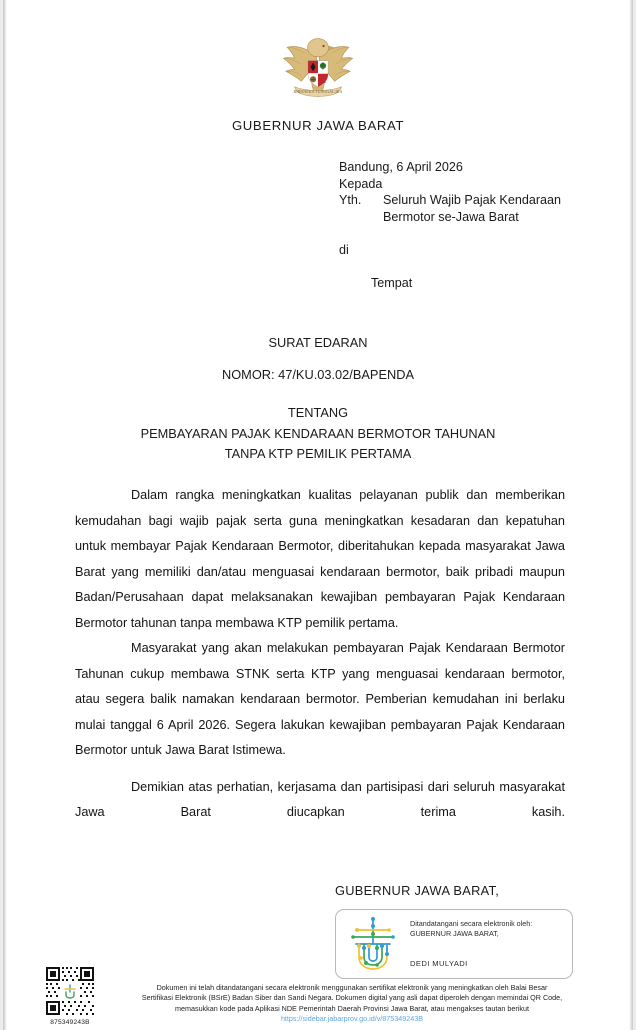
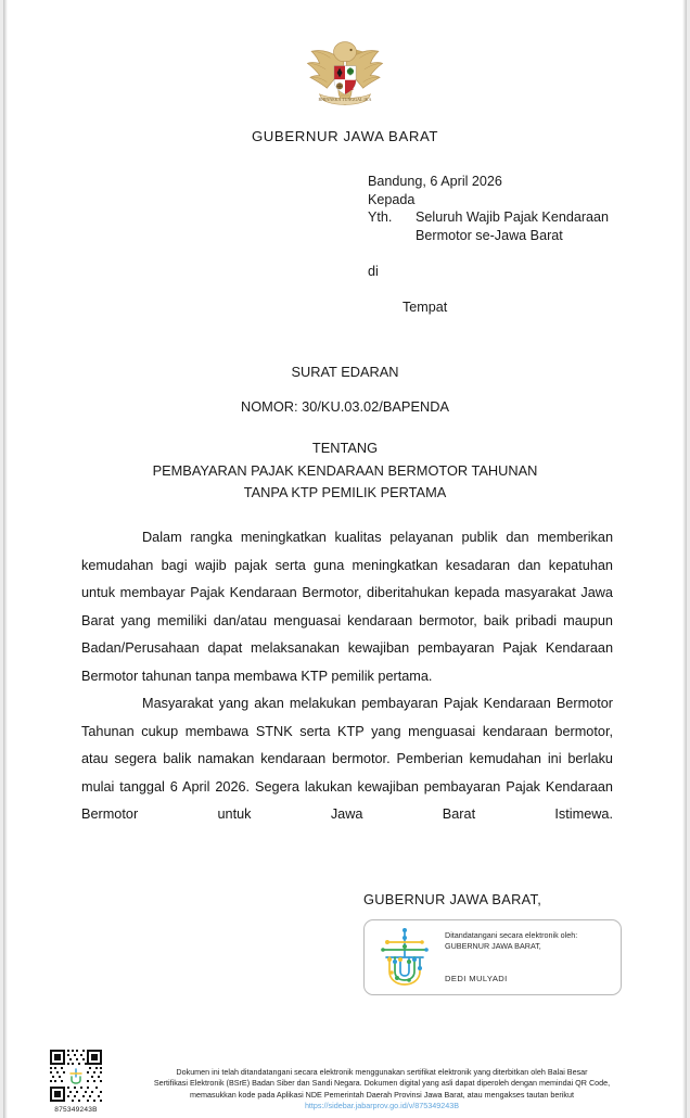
  GUBERNUR JAWA BARAT
  Bandung, 6 April 2026
  Kepada
  Yth.
  Seluruh Wajib Pajak Kendaraan
  Bermotor se-Jawa Barat
  di
  Tempat
  SURAT EDARAN
- NOMOR: 47/KU.03.02/BAPENDA
+ NOMOR: 30/KU.03.02/BAPENDA
  TENTANG
  PEMBAYARAN PAJAK KENDARAAN BERMOTOR TAHUNAN
  TANPA KTP PEMILIK PERTAMA
  Dalam rangka meningkatkan kualitas pelayanan publik dan memberikan kemudahan bagi wajib pajak serta guna meningkatkan kesadaran dan kepatuhan untuk membayar Pajak Kendaraan Bermotor, diberitahukan kepada masyarakat Jawa Barat yang memiliki dan/atau menguasai kendaraan bermotor, baik pribadi maupun Badan/Perusahaan dapat melaksanakan kewajiban pembayaran Pajak Kendaraan Bermotor tahunan tanpa membawa KTP pemilik pertama.
  Masyarakat yang akan melakukan pembayaran Pajak Kendaraan Bermotor Tahunan cukup membawa STNK serta KTP yang menguasai kendaraan bermotor, atau segera balik namakan kendaraan bermotor. Pemberian kemudahan ini berlaku mulai tanggal 6 April 2026. Segera lakukan kewajiban pembayaran Pajak Kendaraan Bermotor untuk Jawa Barat Istimewa.
- Demikian atas perhatian, kerjasama dan partisipasi dari seluruh masyarakat Jawa Barat diucapkan terima kasih.
  GUBERNUR JAWA BARAT,
  Ditandatangani secara elektronik oleh:
  GUBERNUR JAWA BARAT,
  DEDI MULYADI
- Dokumen ini telah ditandatangani secara elektronik menggunakan sertifikat elektronik yang meningkatkan oleh Balai Besar
+ Dokumen ini telah ditandatangani secara elektronik menggunakan sertifikat elektronik yang diterbitkan oleh Balai Besar
  Sertifikasi Elektronik (BSrE) Badan Siber dan Sandi Negara. Dokumen digital yang asli dapat diperoleh dengan memindai QR Code,
  memasukkan kode pada Aplikasi NDE Pemerintah Daerah Provinsi Jawa Barat, atau mengakses tautan berikut
  https://sidebar.jabarprov.go.id/v/875349243B
